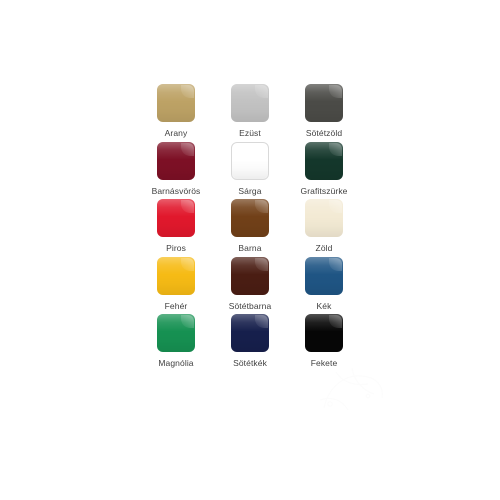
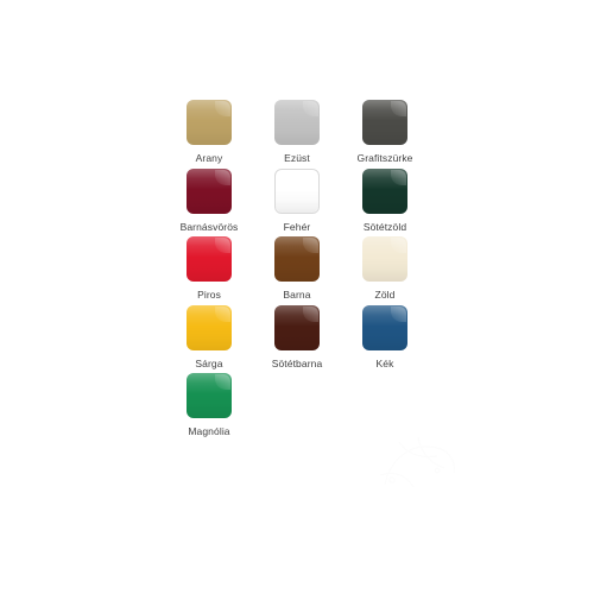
  Arany
  Ezüst
- Sötétzöld
+ Grafitszürke
  Barnásvörös
- Sárga
+ Fehér
- Grafitszürke
+ Sötétzöld
  Piros
  Barna
  Zöld
- Fehér
+ Sárga
  Sötétbarna
  Kék
  Magnólia
- Sötétkék
- Fekete
